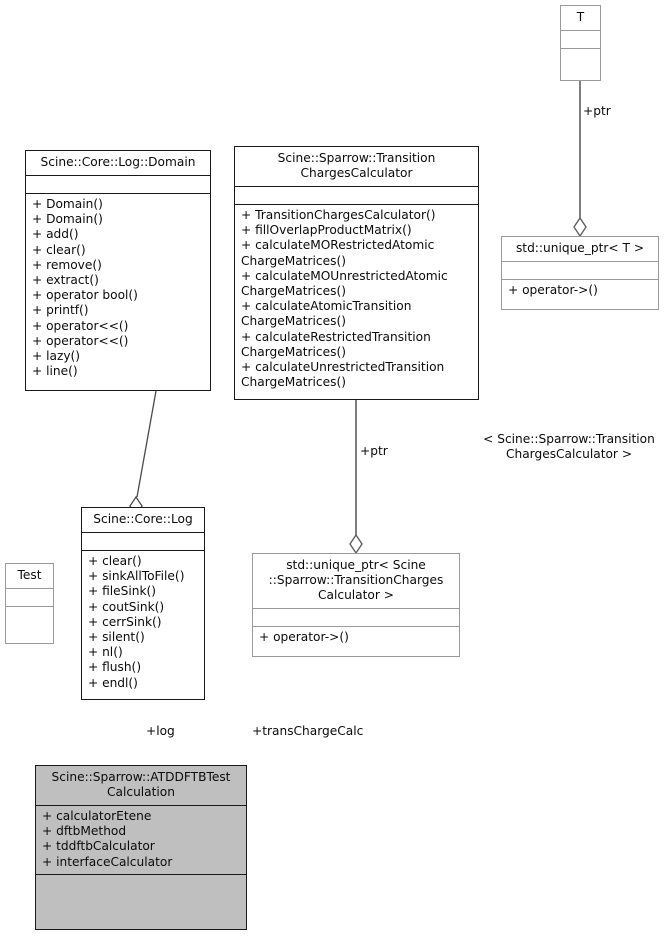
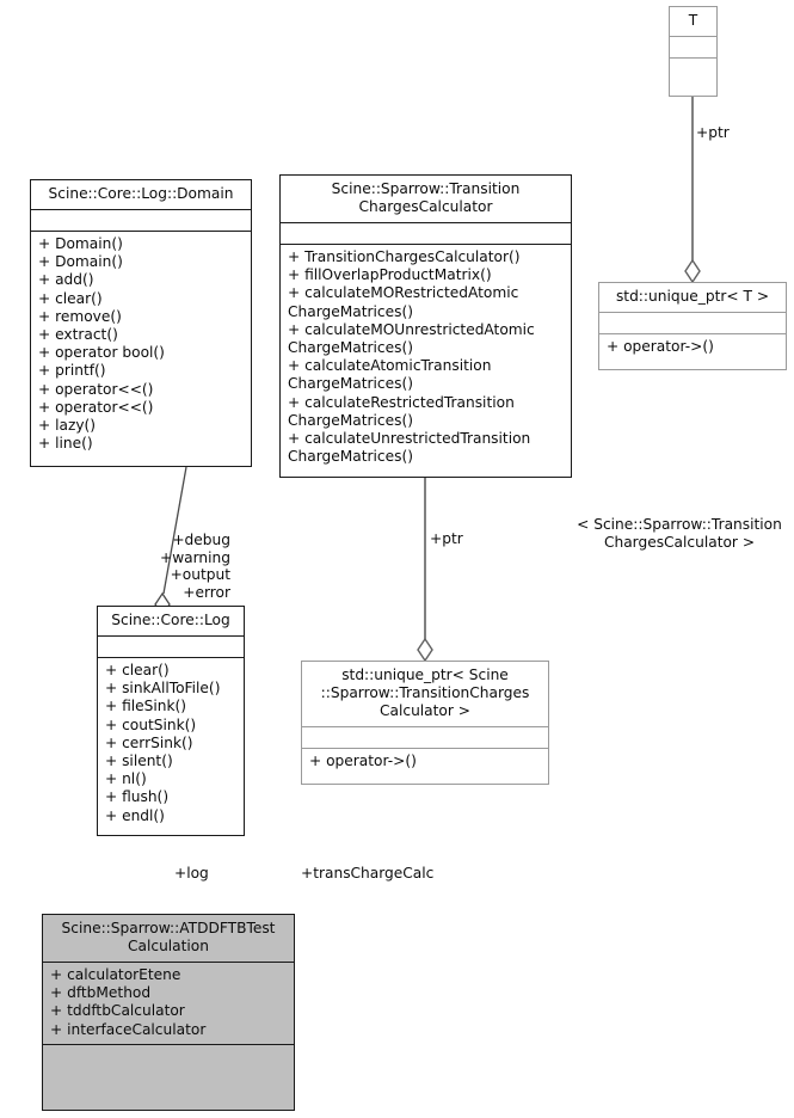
  T
  std::unique_ptr< T >
  + operator->()
  Scine::Core::Log::Domain
  + Domain()
  + Domain()
  + add()
  + clear()
  + remove()
  + extract()
  + operator bool()
  + printf()
  + operator<<()
  + operator<<()
  + lazy()
  + line()
  Scine::Sparrow::Transition ChargesCalculator
  + TransitionChargesCalculator()
  + fillOverlapProductMatrix()
  + calculateMORestrictedAtomic
  ChargeMatrices()
  + calculateMOUnrestrictedAtomic
  ChargeMatrices()
  + calculateAtomicTransition
  ChargeMatrices()
  + calculateRestrictedTransition
  ChargeMatrices()
  + calculateUnrestrictedTransition
  ChargeMatrices()
  Scine::Core::Log
  + clear()
  + sinkAllToFile()
  + fileSink()
  + coutSink()
  + cerrSink()
  + silent()
  + nl()
  + flush()
  + endl()
- Test
  std::unique_ptr< Scine ::Sparrow::TransitionCharges Calculator >
  + operator->()
  Scine::Sparrow::ATDDFTBTest Calculation
  + calculatorEtene
  + dftbMethod
  + tddftbCalculator
  + interfaceCalculator
  +ptr
+ +debug
+ +warning
+ +output
+ +error
  +ptr
  < Scine::Sparrow::Transition
  ChargesCalculator >
  +log
  +transChargeCalc
